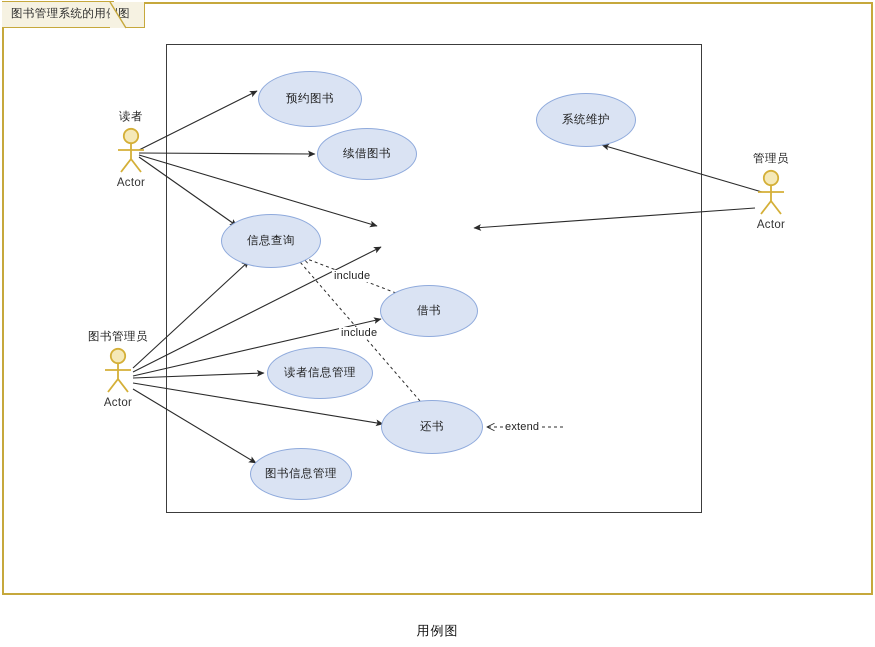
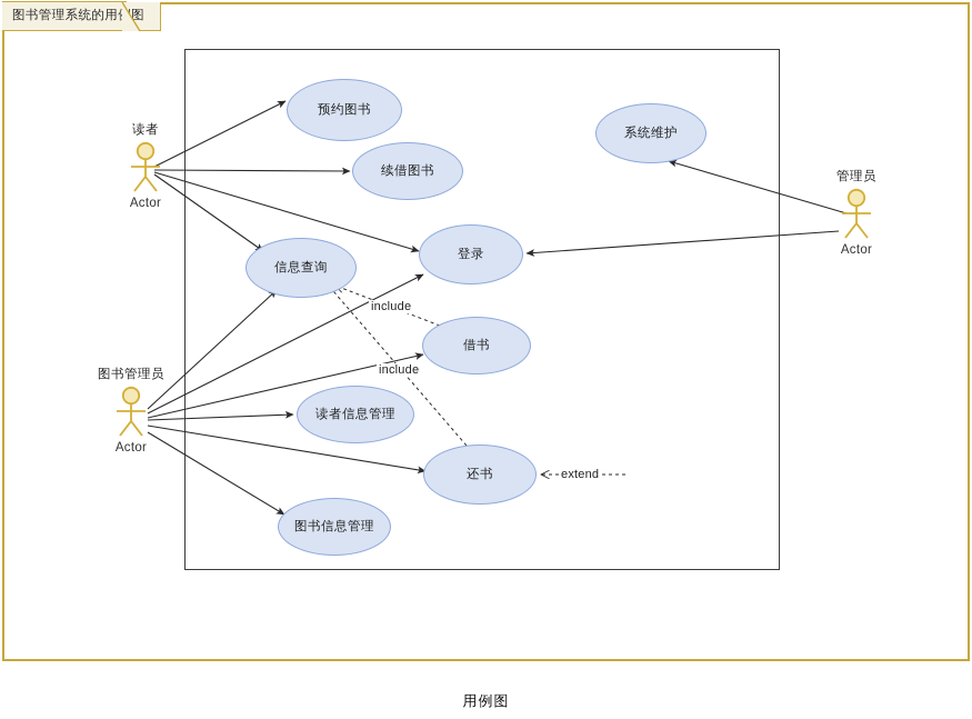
  图书管理系统的用图
  预约图书
  续借图书
  系统维护
+ 登录
  信息查询
  借书
  读者信息管理
  还书
  图书信息管理
  include
  include
  extend
  读者
  Actor
  管理员
  Actor
  图书管理员
  Actor
  用例图
